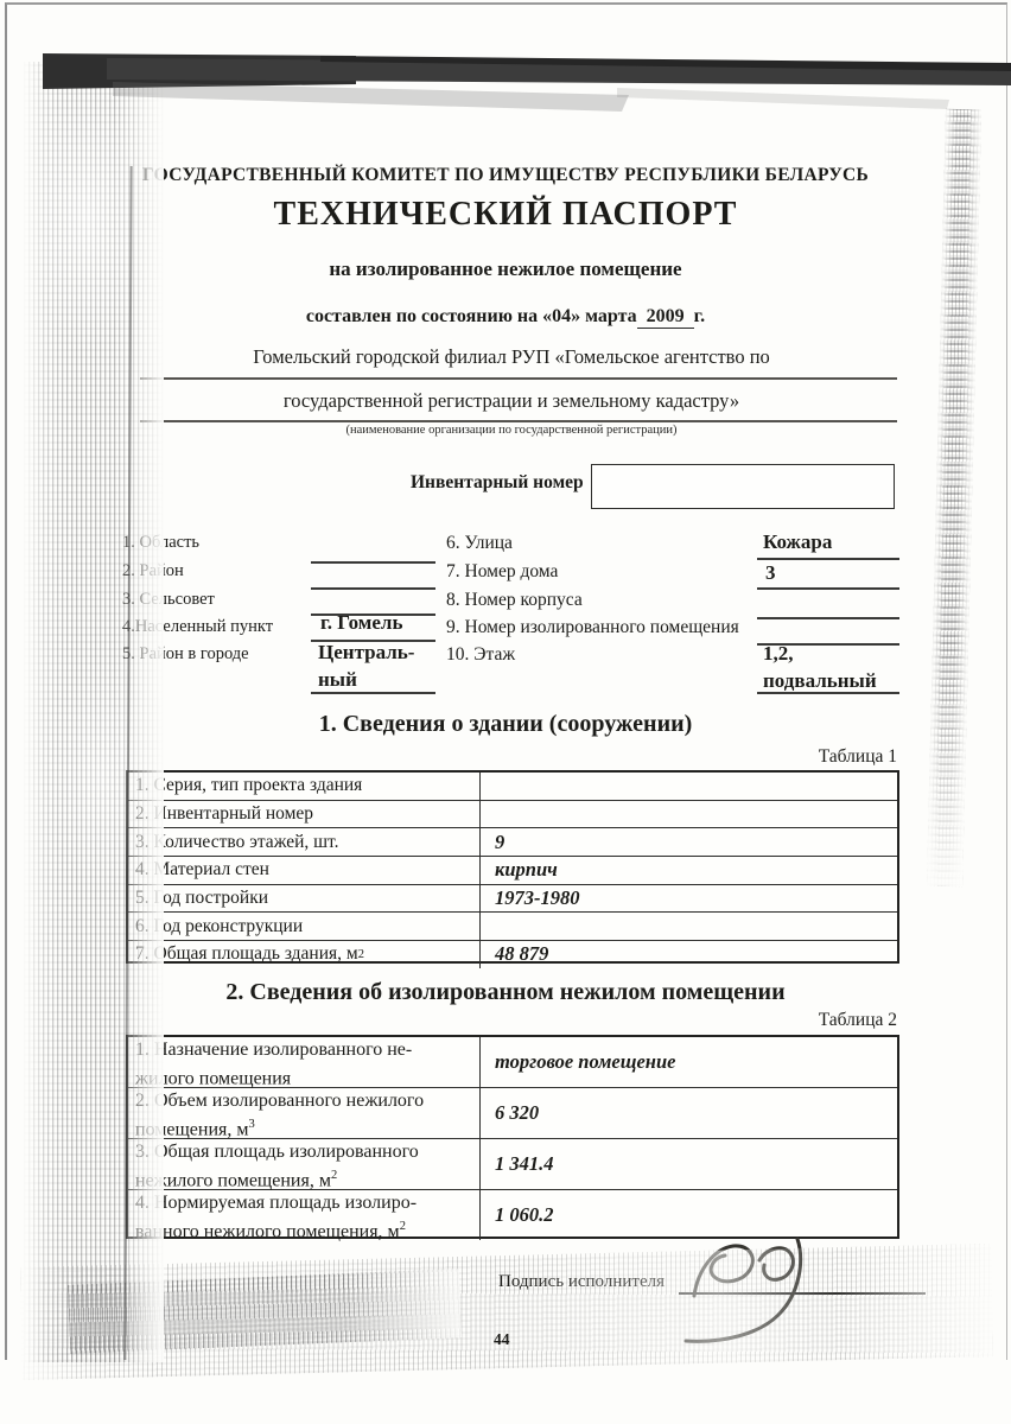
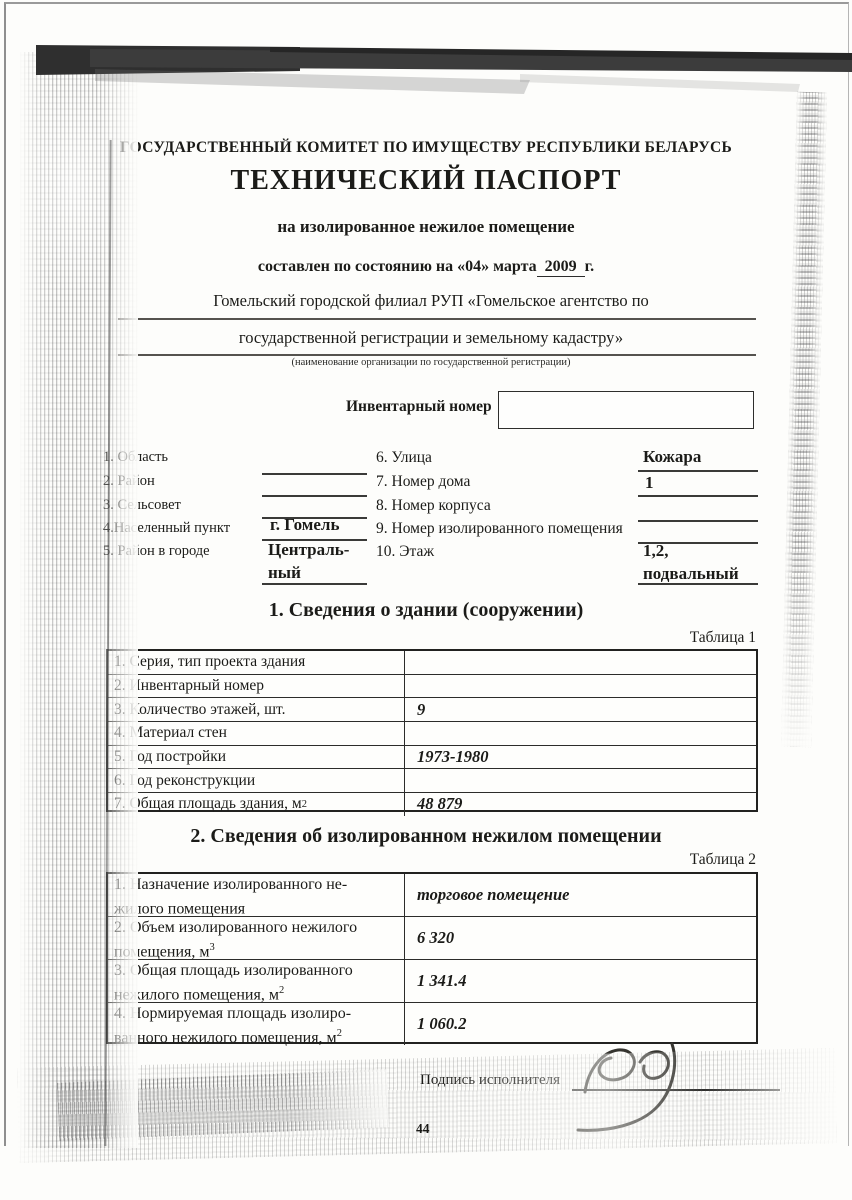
  СУДАРСТВЕННЫЙ КОМИТЕТ ПО ИМУЩЕСТВУ РЕСПУБЛИКИ БЕЛАРУСЬ
  ТЕХНИЧЕСКИЙ ПАСПОРТ
  на изолированное нежилое помещение
  составлен по состоянию на «04» марта 2009 г.
  Гомельский городской филиал РУП «Гомельское агентство по
  государственной регистрации и земельному кадастру»
  (наименование организации по государственной регистрации)
  Инвентарный номер
  еленный пункт
  г. Гомель
  Централь-
  ный
  6. Улица
  7. Номер дома
  8. Номер корпуса
  9. Номер изолированного помещения
  10. Этаж
  Кожара
- 3
+ 1
  1,2,
  подвальный
  1. Сведения о здании (сооружении)
  Таблица 1
  ерия, тип проекта здания
  нвентарный номер
  оличество этажей, шт.
  9
  атериал стен
- кирпич
  од постройки
  1973-1980
  од реконструкции
  бщая площадь здания, м
  2
  48 879
  2. Сведения об изолированном нежилом помещении
  Таблица 2
  азначение изолированного не-
  ого помещения
  торговое помещение
  бъем изолированного нежилого
  ещения, м3
  6 320
  бщая площадь изолированного
  илого помещения, м2
  1 341.4
  ормируемая площадь изолиро-
  ного нежилого помещения, м2
  1 060.2
  44
